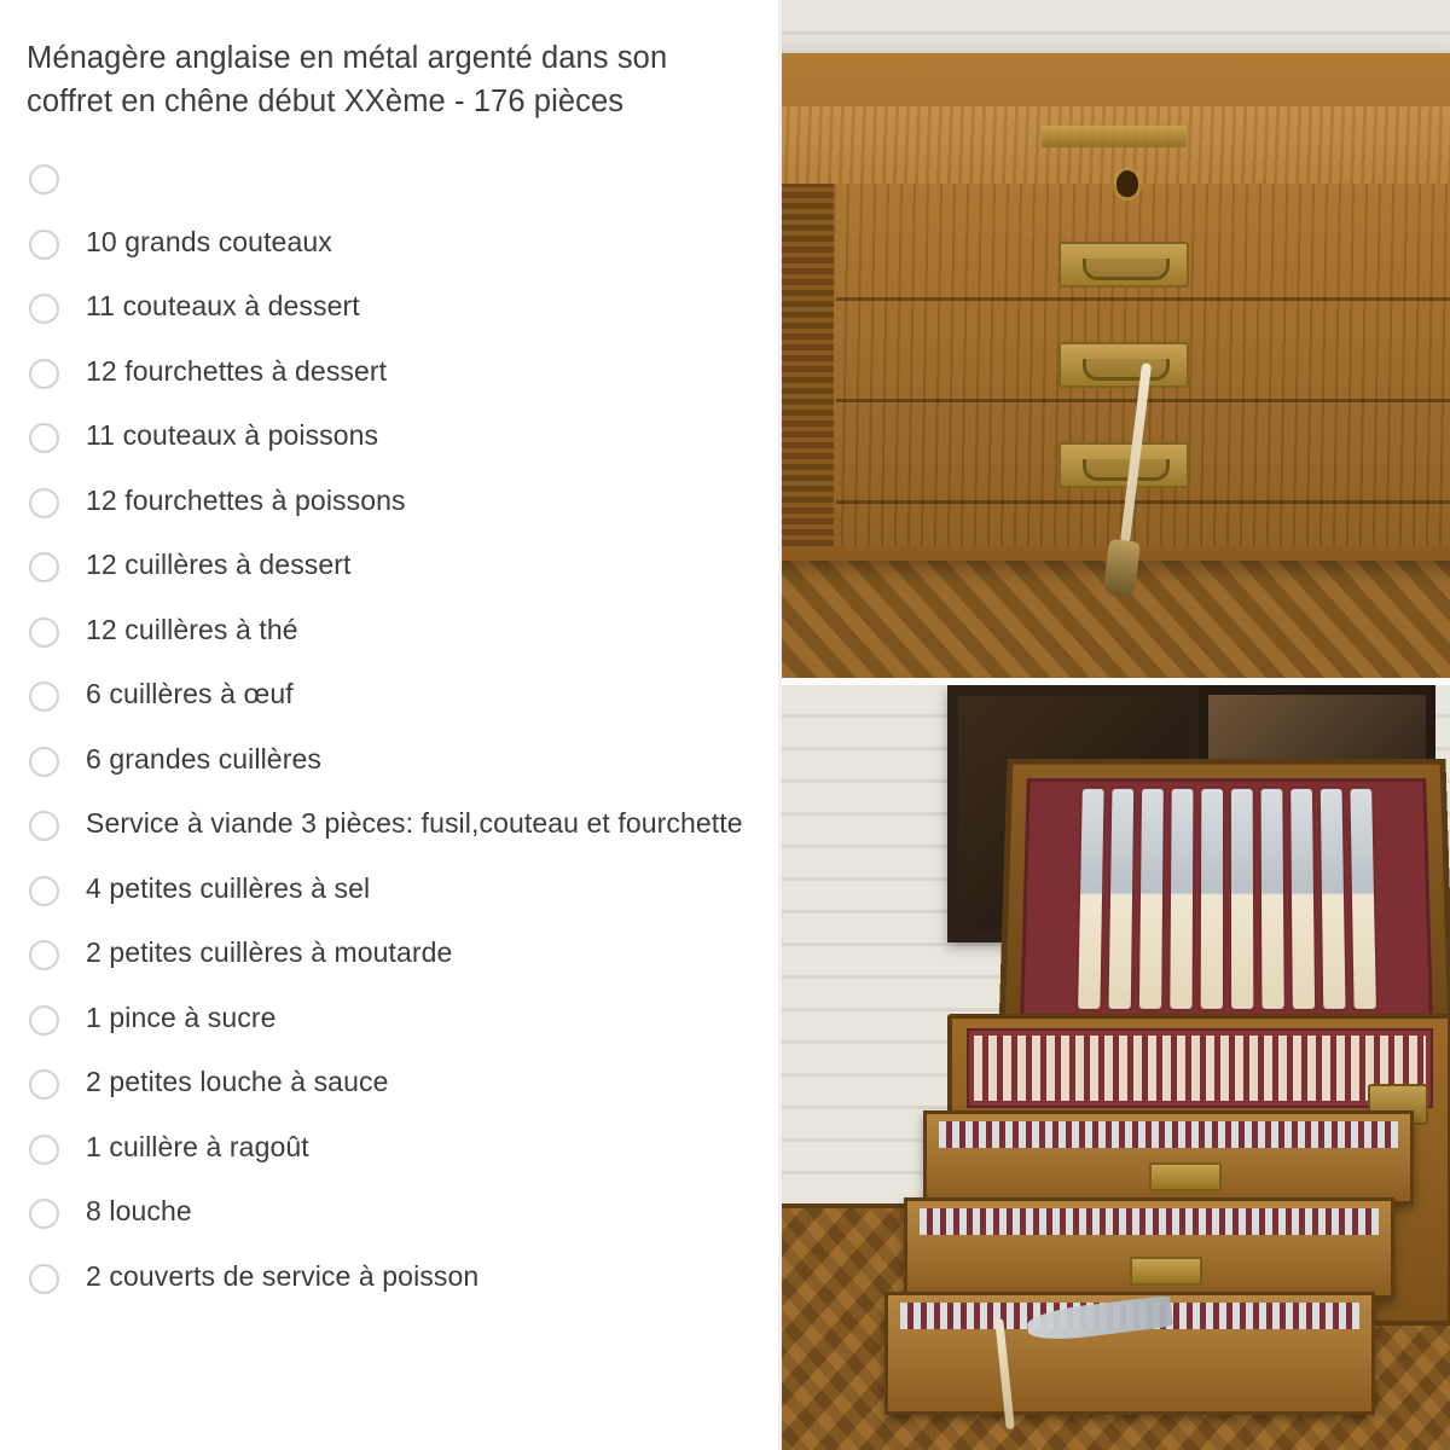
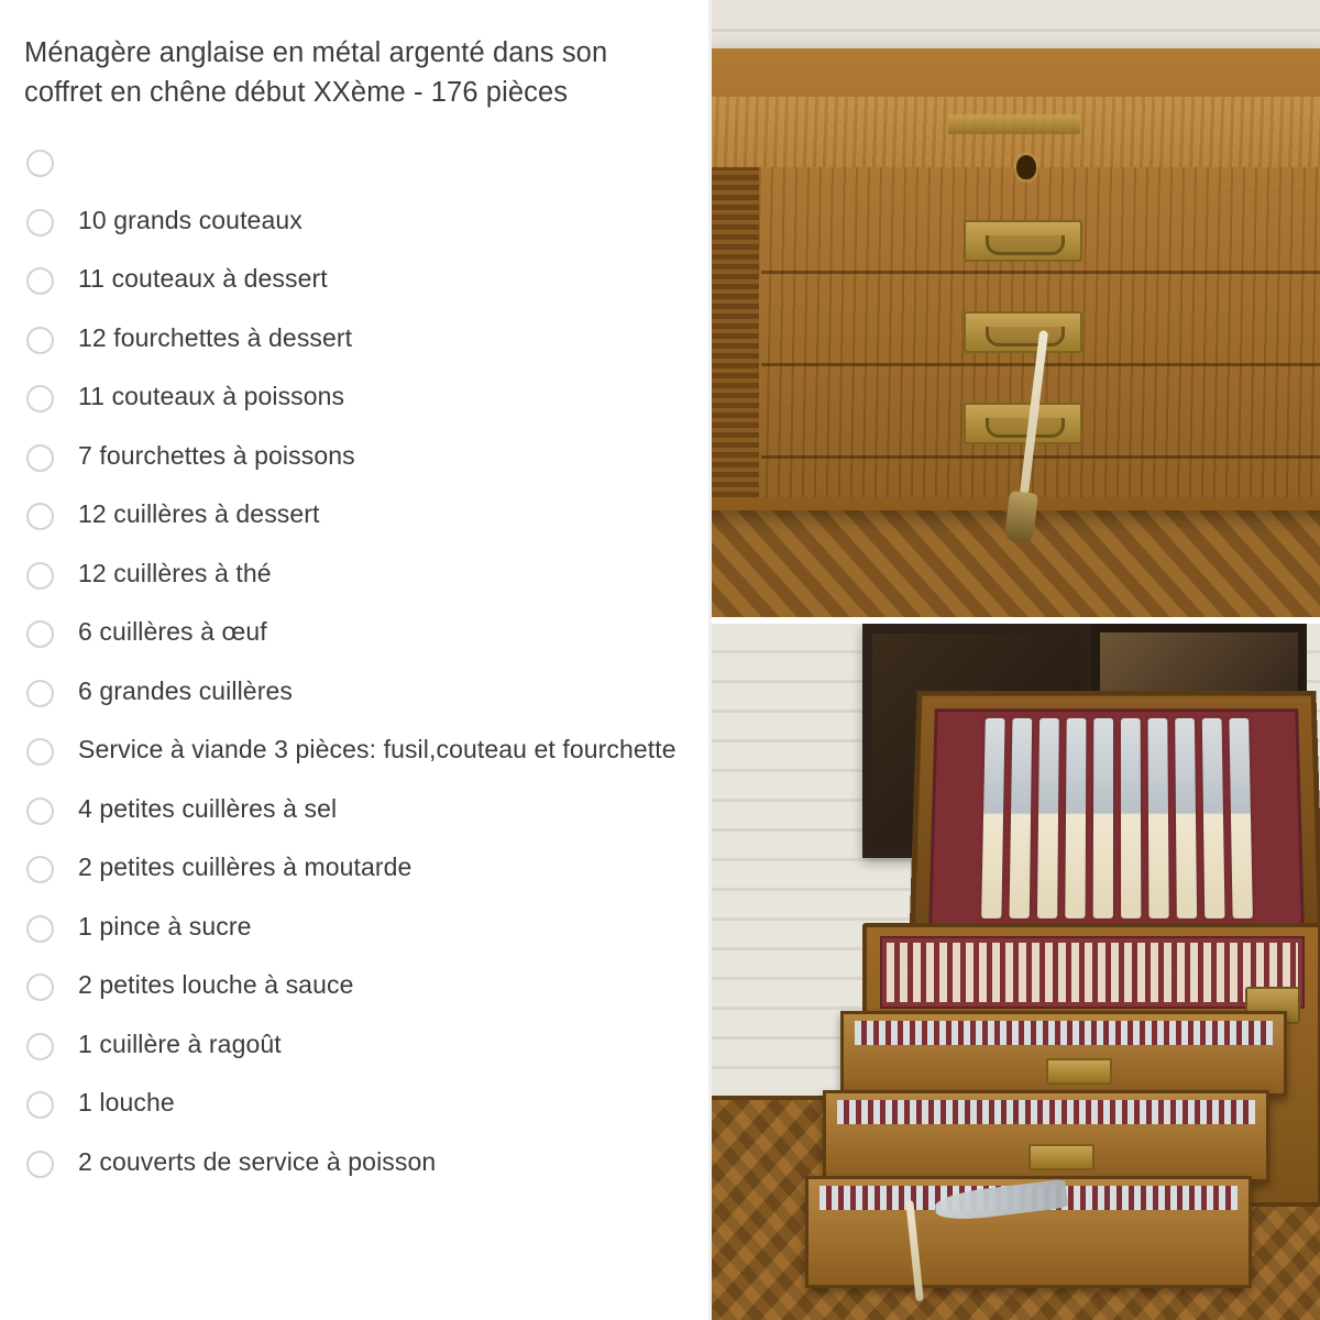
  Ménagère anglaise en métal argenté dans son coffret en chêne début XXème - 176 pièces
  10 grands couteaux
  11 couteaux à dessert
  12 fourchettes à dessert
  11 couteaux à poissons
- 12 fourchettes à poissons
+ 7 fourchettes à poissons
  12 cuillères à dessert
  12 cuillères à thé
  6 cuillères à œuf
  6 grandes cuillères
  Service à viande 3 pièces: fusil,couteau et fourchette
  4 petites cuillères à sel
  2 petites cuillères à moutarde
  1 pince à sucre
  2 petites louche à sauce
  1 cuillère à ragoût
- 8 louche
+ 1 louche
  2 couverts de service à poisson
